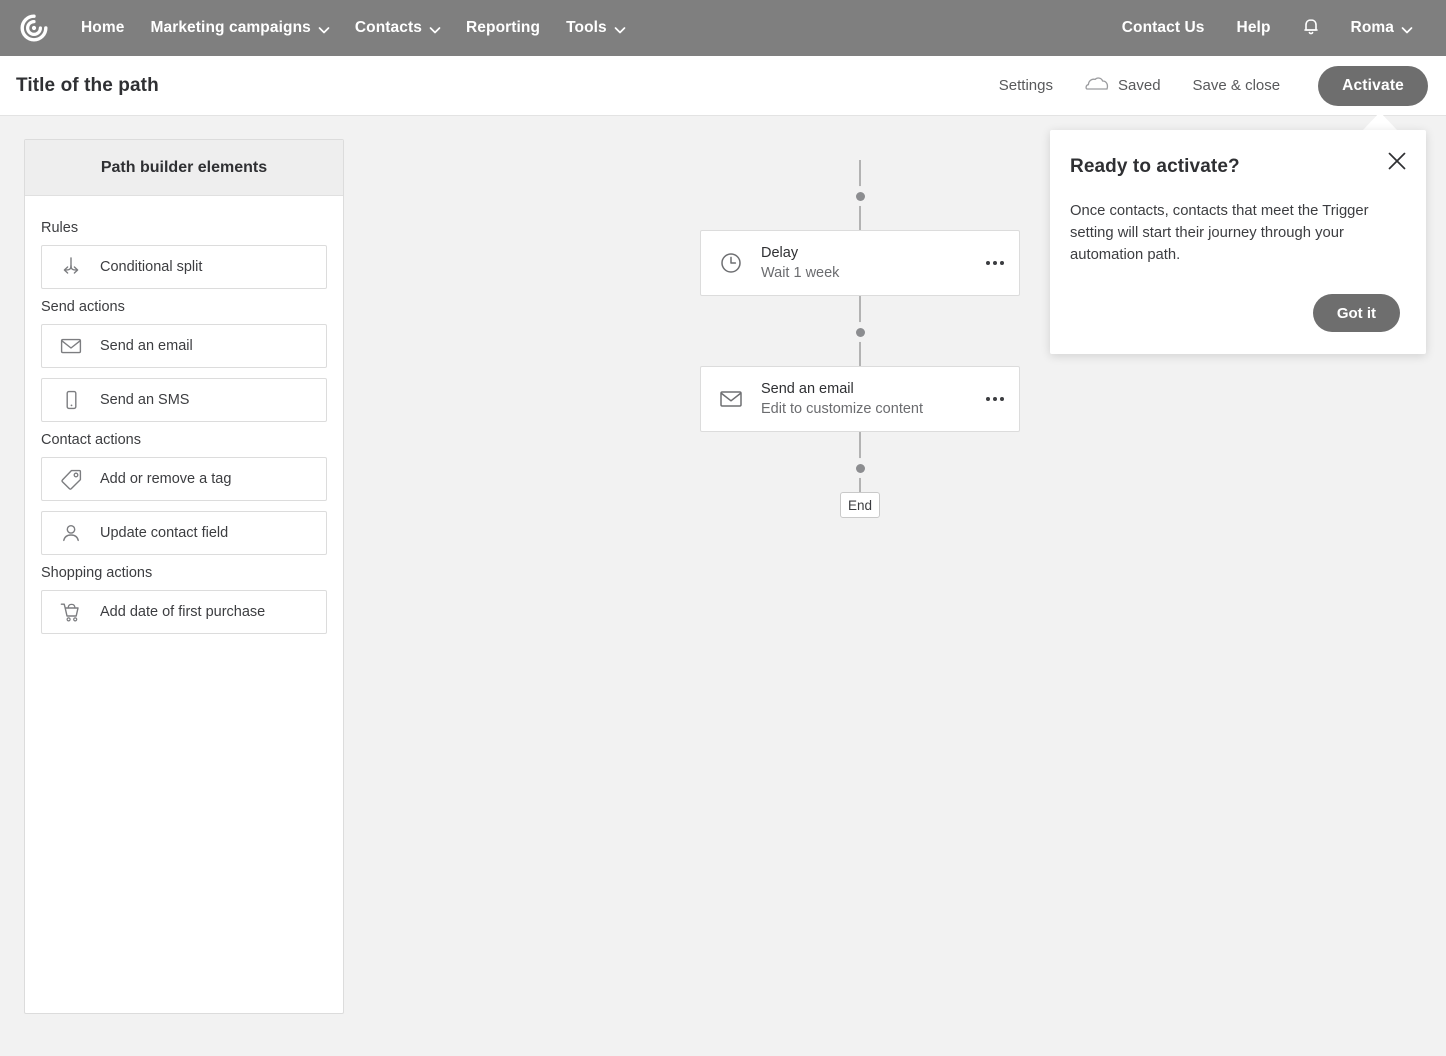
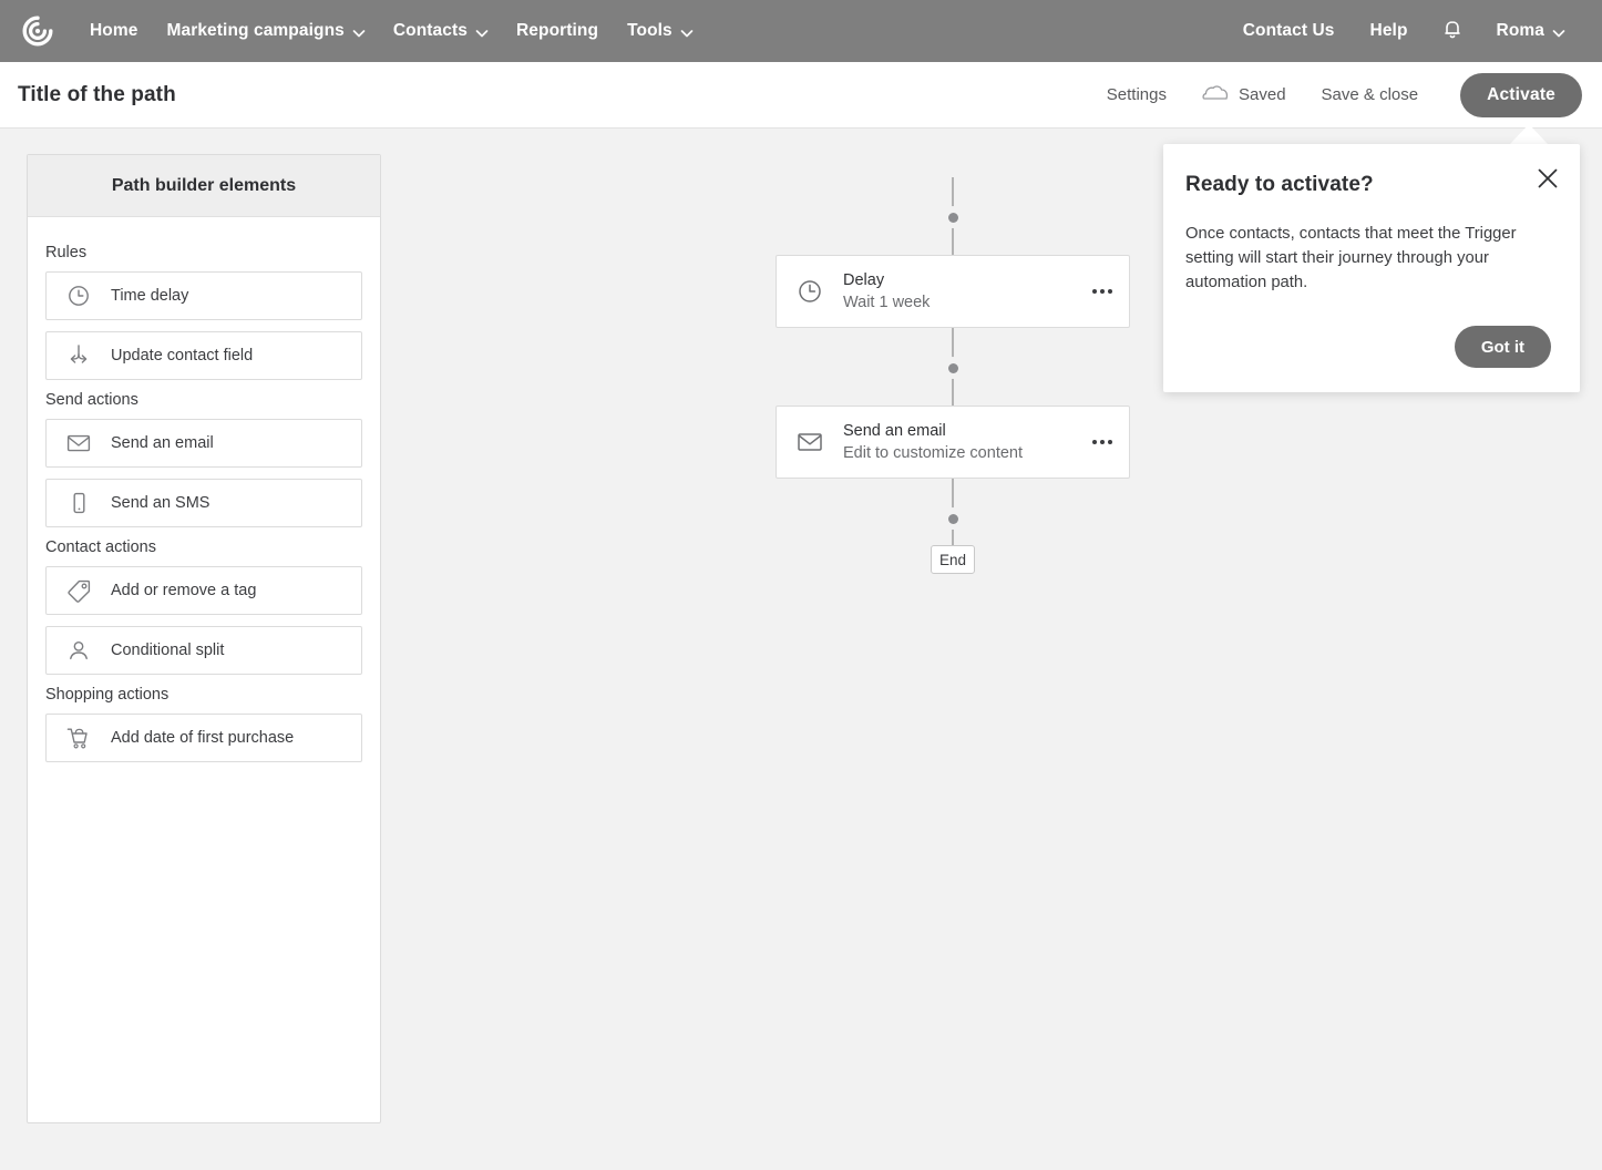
  Home
  Marketing campaigns
  Contacts
  Reporting
  Tools
  Contact Us
  Help
  Roma
  Title of the path
  Settings
  Saved
  Save & close
  Activate
  Path builder elements
  Rules
+ Time delay
- Conditional split
+ Update contact field
  Send actions
  Send an email
  Send an SMS
  Contact actions
  Add or remove a tag
- Update contact field
+ Conditional split
  Shopping actions
  Add date of first purchase
  Delay
  Wait 1 week
  Send an email
  Edit to customize content
  End
  Ready to activate?
  Once contacts, contacts that meet the Trigger setting will start their journey through your automation path.
  Got it
